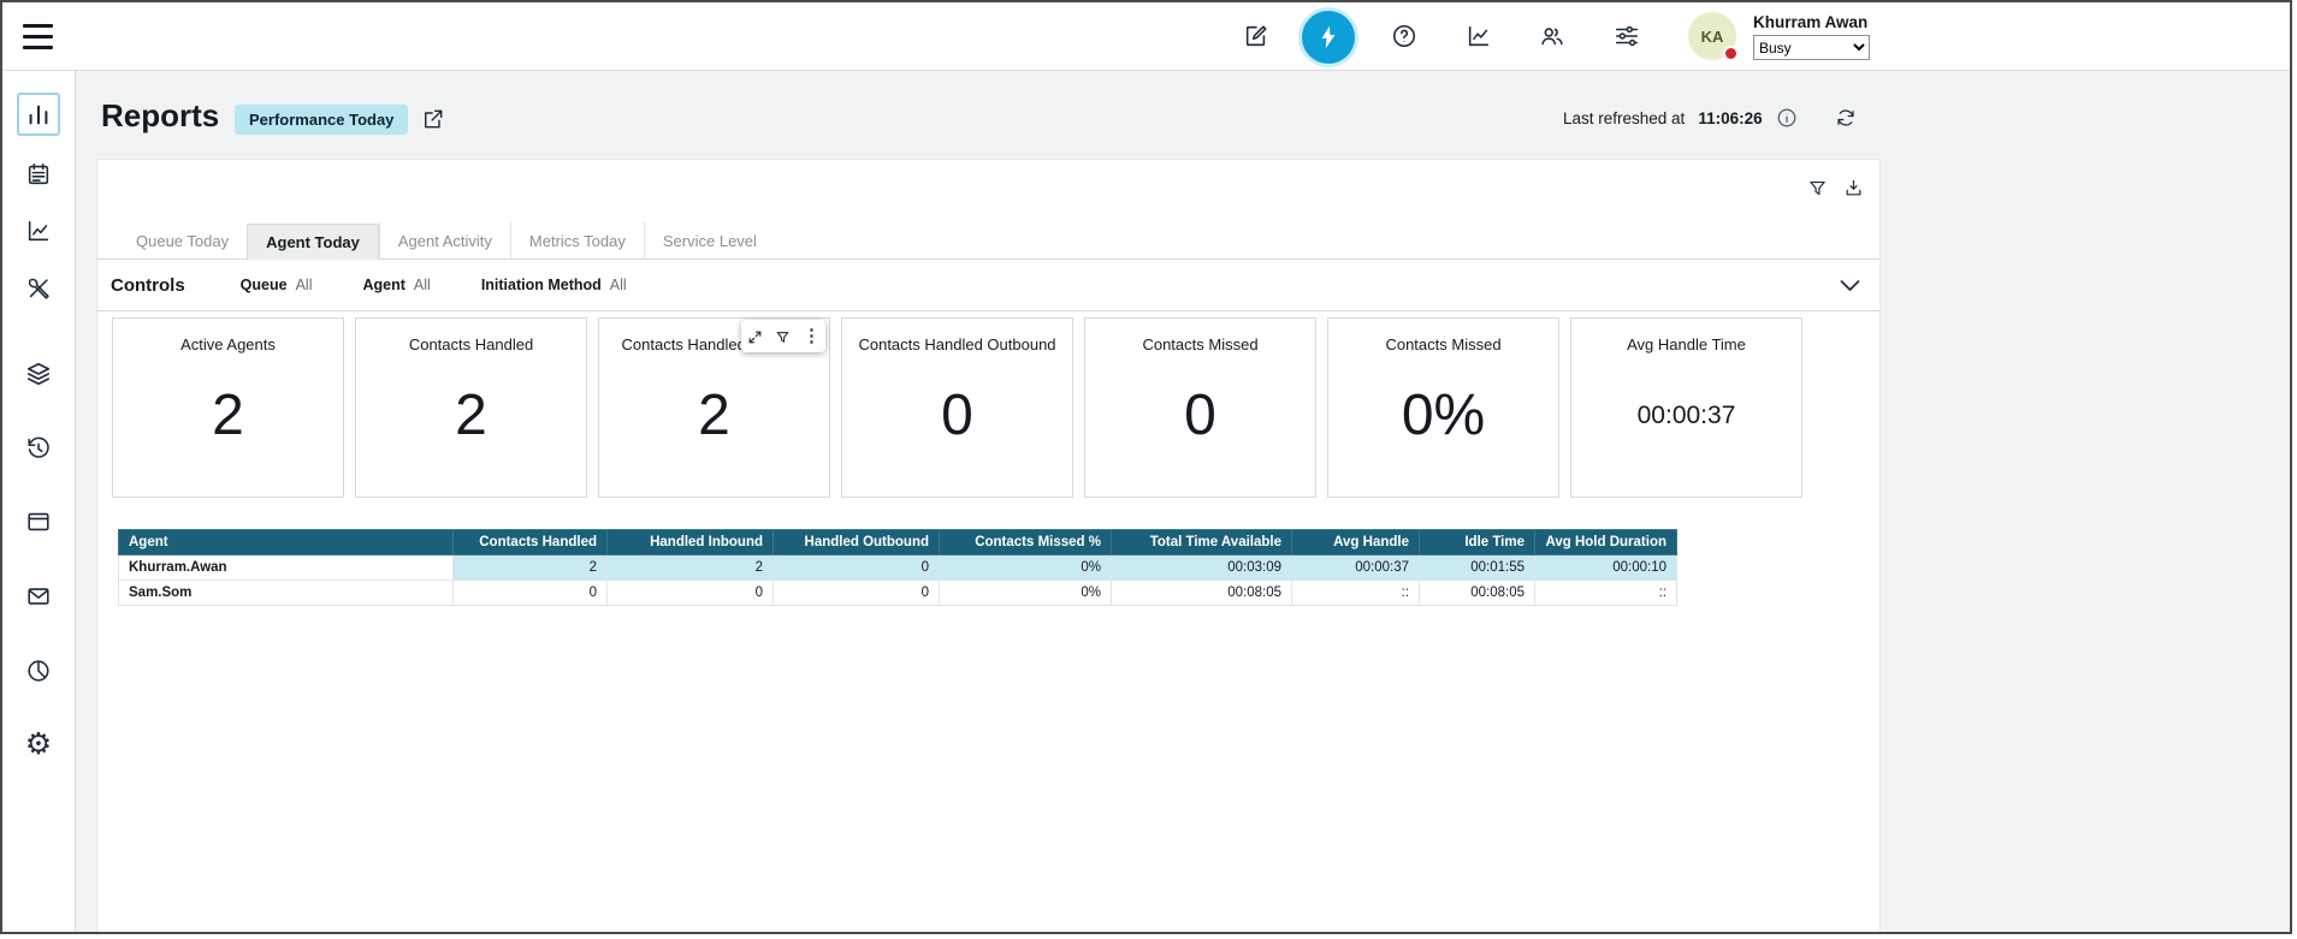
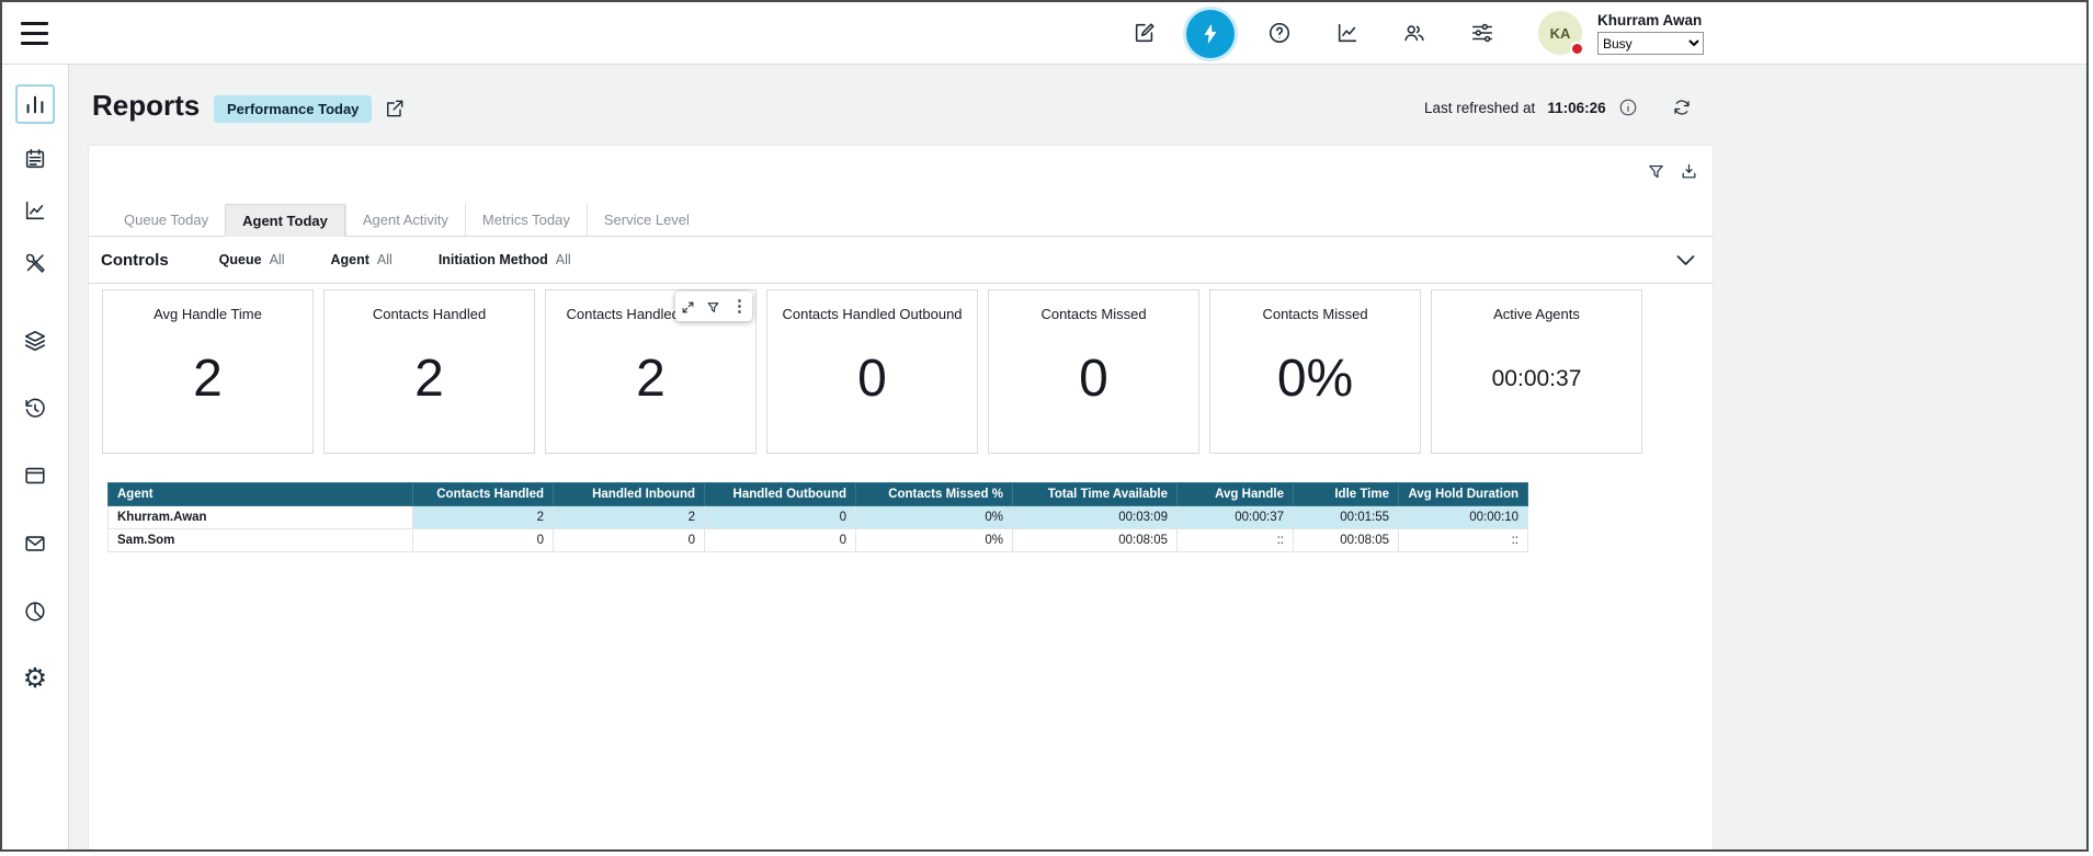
  KA
  Khurram Awan
  Busy
  ⚙
  Reports
  Performance Today
  Last refreshed at
  11:06:26
  Queue Today
  Agent Today
  Agent Activity
  Metrics Today
  Service Level
  Controls
  Queue
  All
  Agent
  All
  Initiation Method
  All
- Active Agents
+ Avg Handle Time
  2
  Contacts Handled
  2
  2
  ⋮
  Contacts Handled Outbound
  0
  Contacts Missed
  0
  Contacts Missed
  0%
- Avg Handle Time
+ Active Agents
  00:00:37
  Agent	Contacts Handled	Handled Inbound	Handled Outbound	Contacts Missed %	Total Time Available	Avg Handle	Idle Time	Avg Hold Duration
  Khurram.Awan	2	2	0	0%	00:03:09	00:00:37	00:01:55	00:00:10
  Sam.Som	0	0	0	0%	00:08:05	::	00:08:05	::
